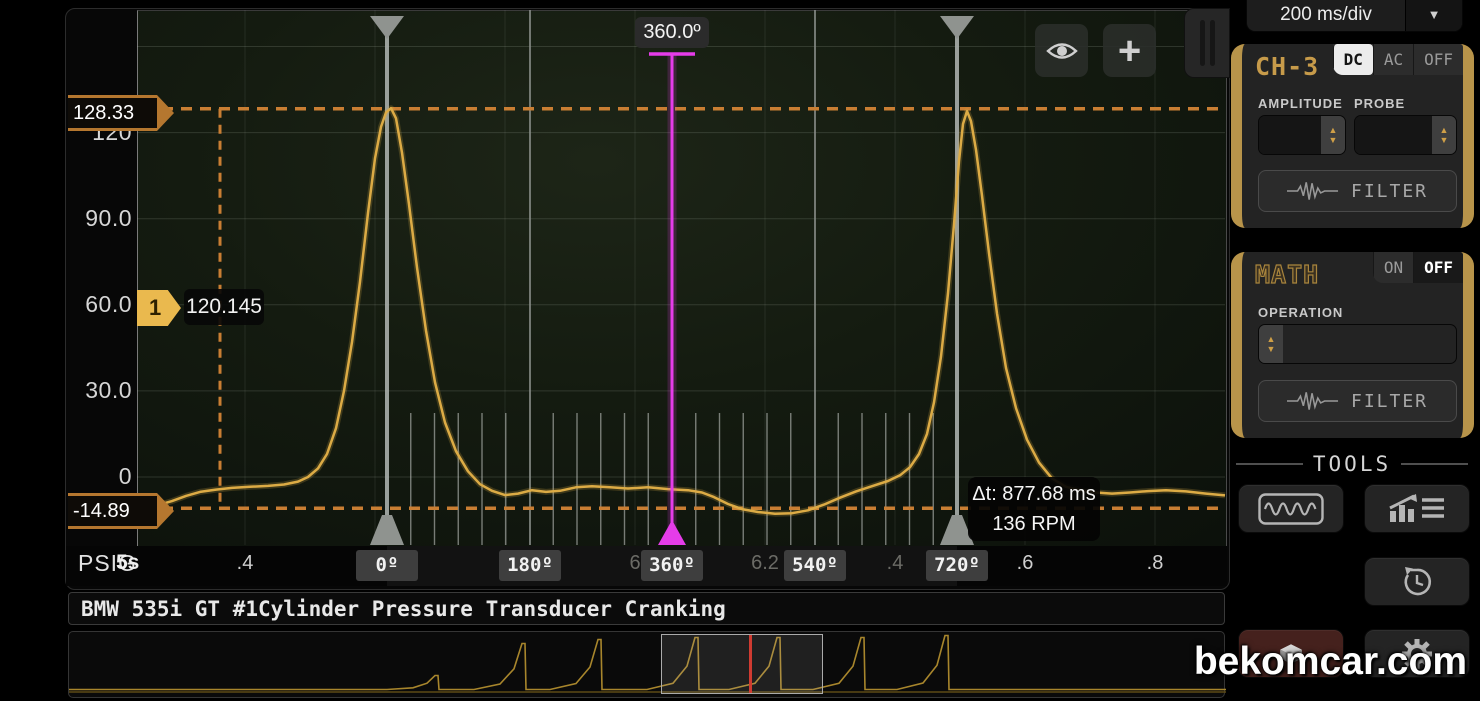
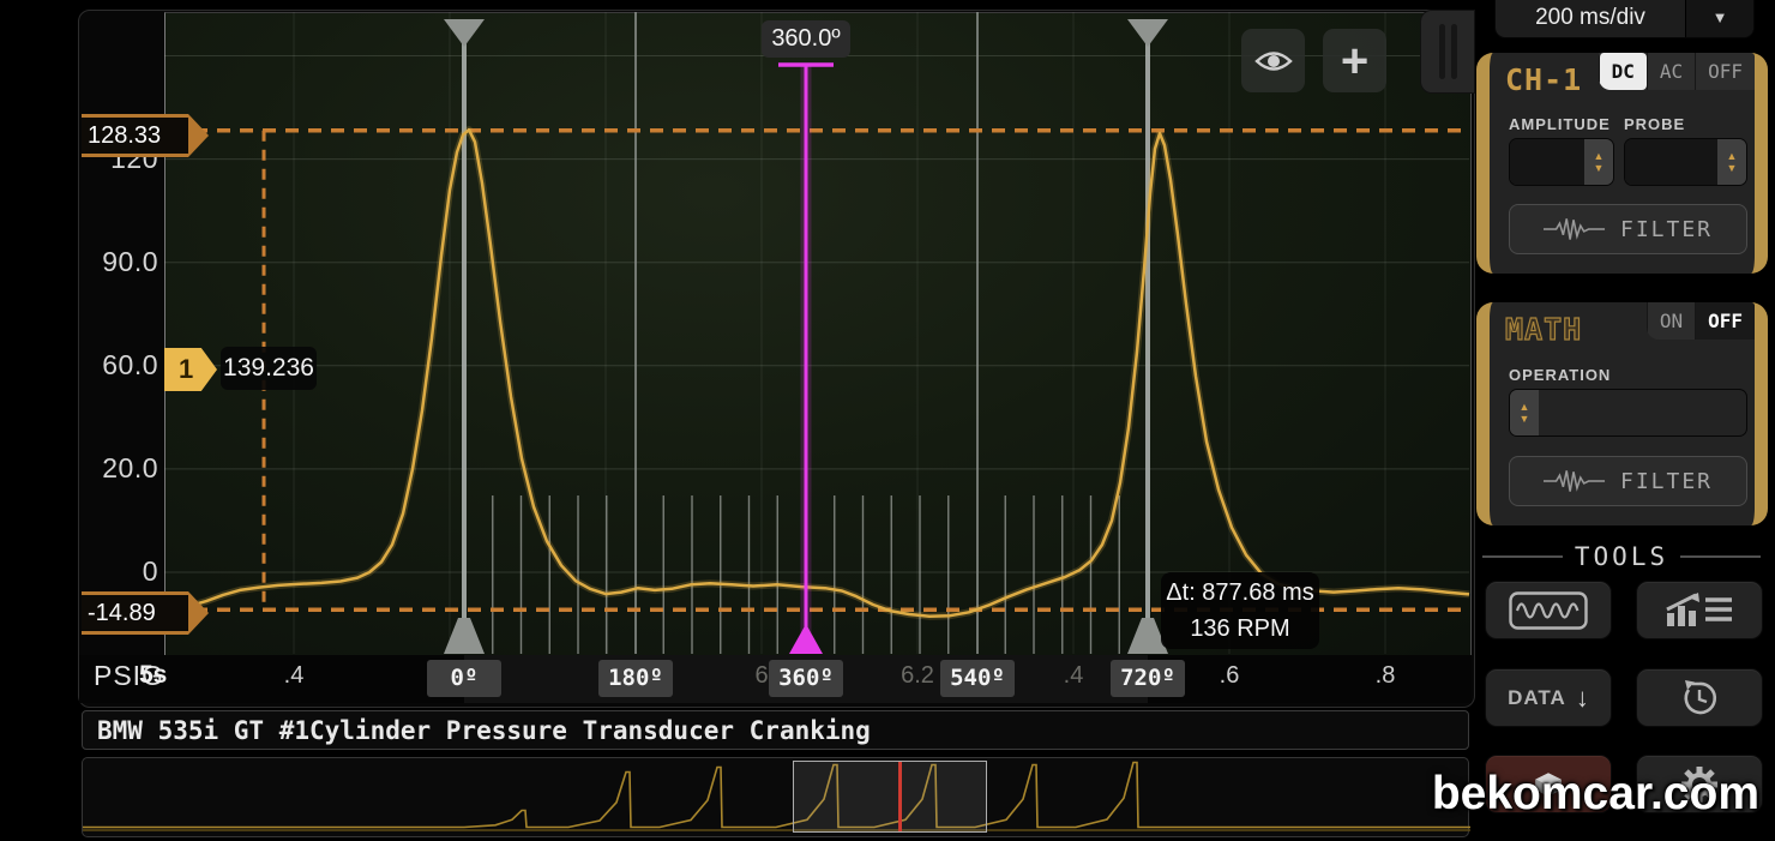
  120
  90.0
  60.0
- 30.0
+ 20.0
  0
  128.33
  -14.89
  1
- 120.145
+ 139.236
  360.0º
  Δt: 877.68 ms
  136 RPM
  +
  PSIG
  5s
  .4
  6
  6.2
  .4
  .6
  .8
  0º
  180º
  360º
  540º
  720º
  BMW 535i GT #1Cylinder Pressure Transducer Cranking
  200 ms/div
  ▼
- CH-3
+ CH-1
  DC
  AC
  OFF
  AMPLITUDE
  PROBE
  ▲
  ▼
  ▲
  ▼
  FILTER
  MATH
  ON
  OFF
  OPERATION
  ▲
  ▼
  FILTER
  TOOLS
+ DATA
+ ↓
  bekomcar.com
